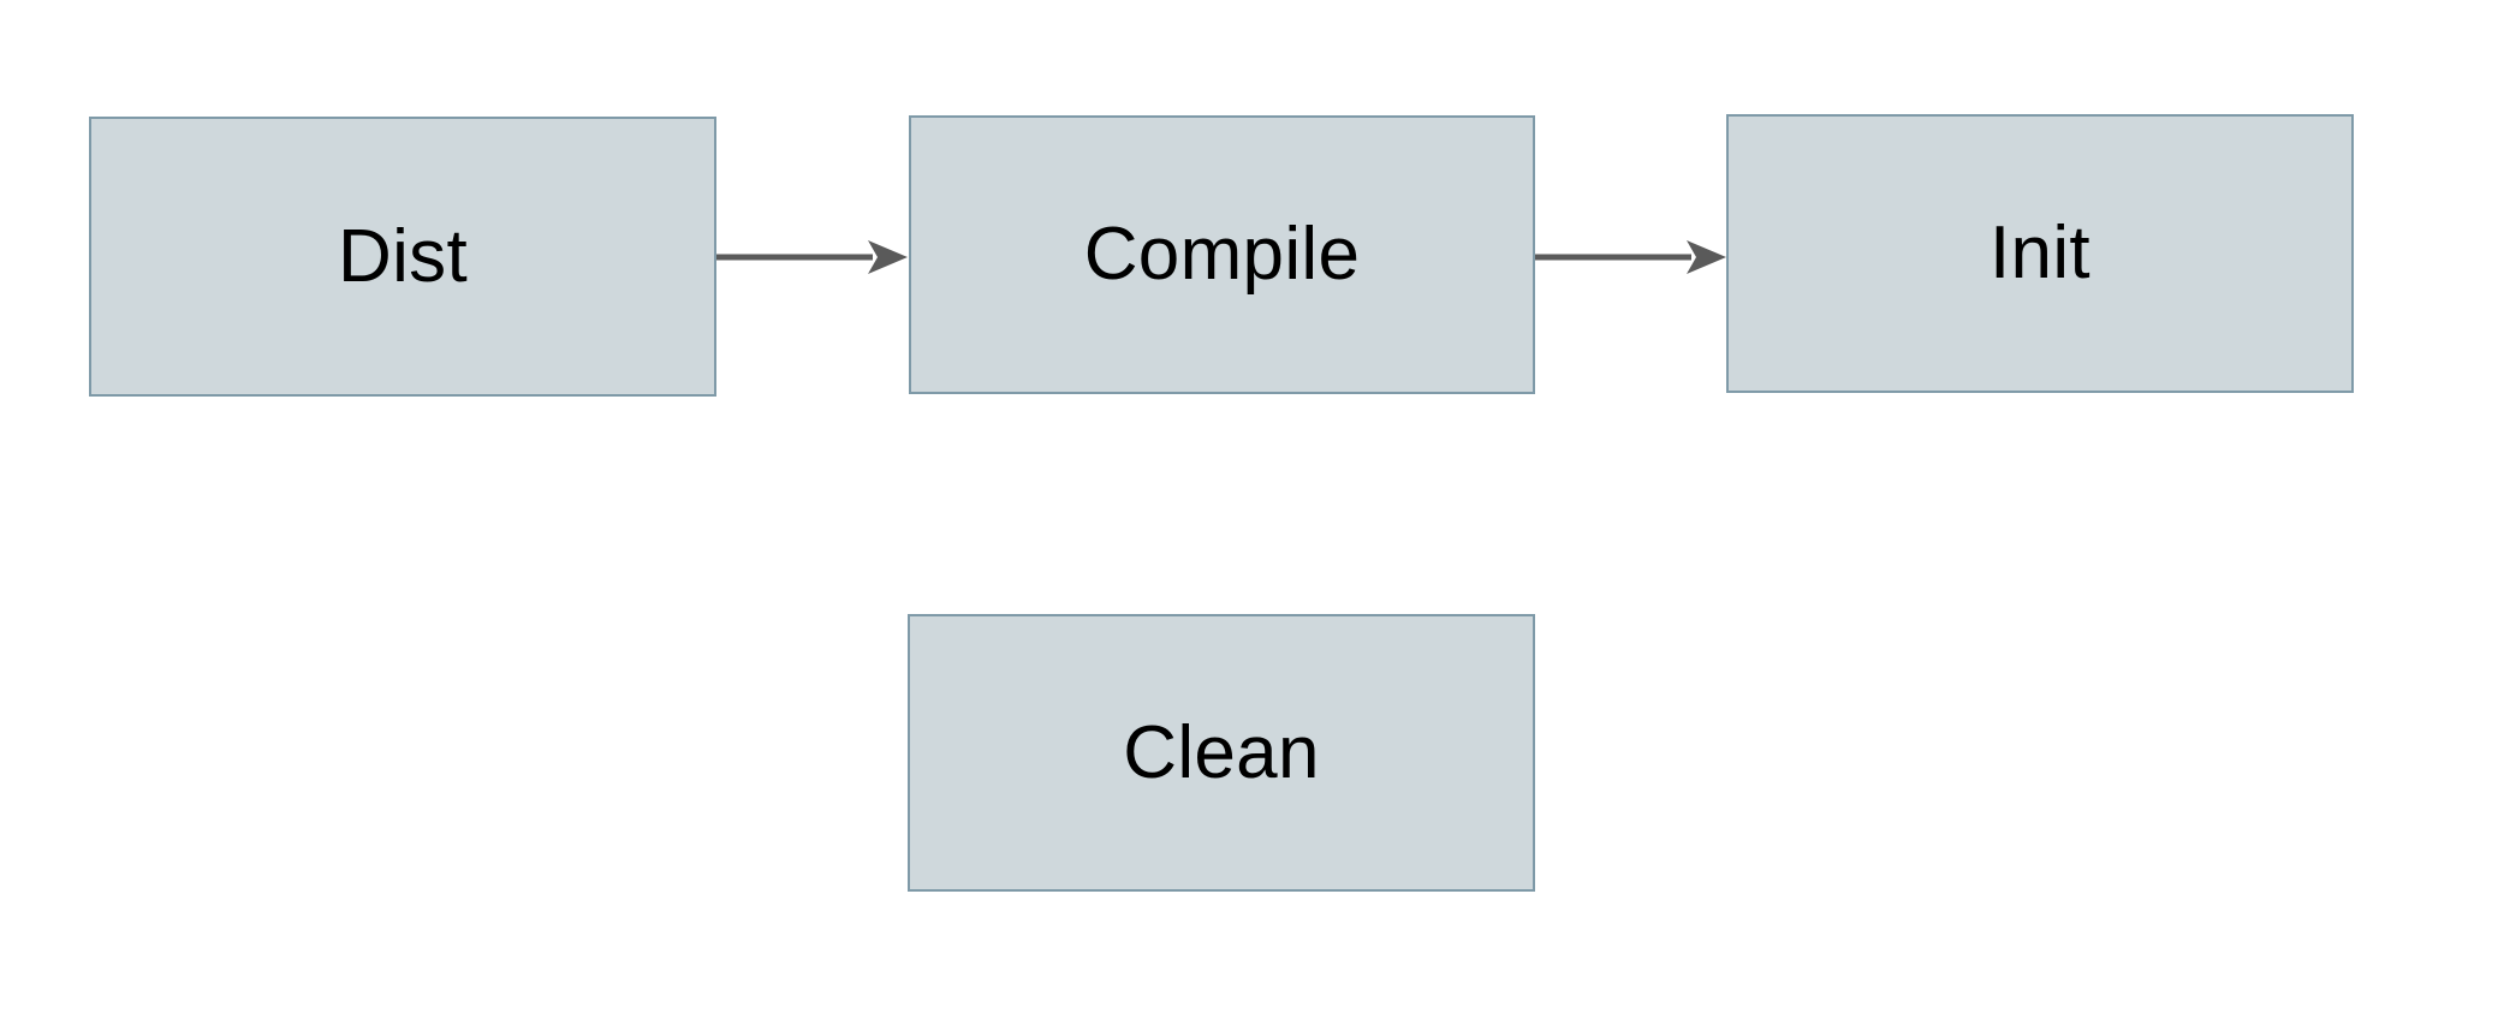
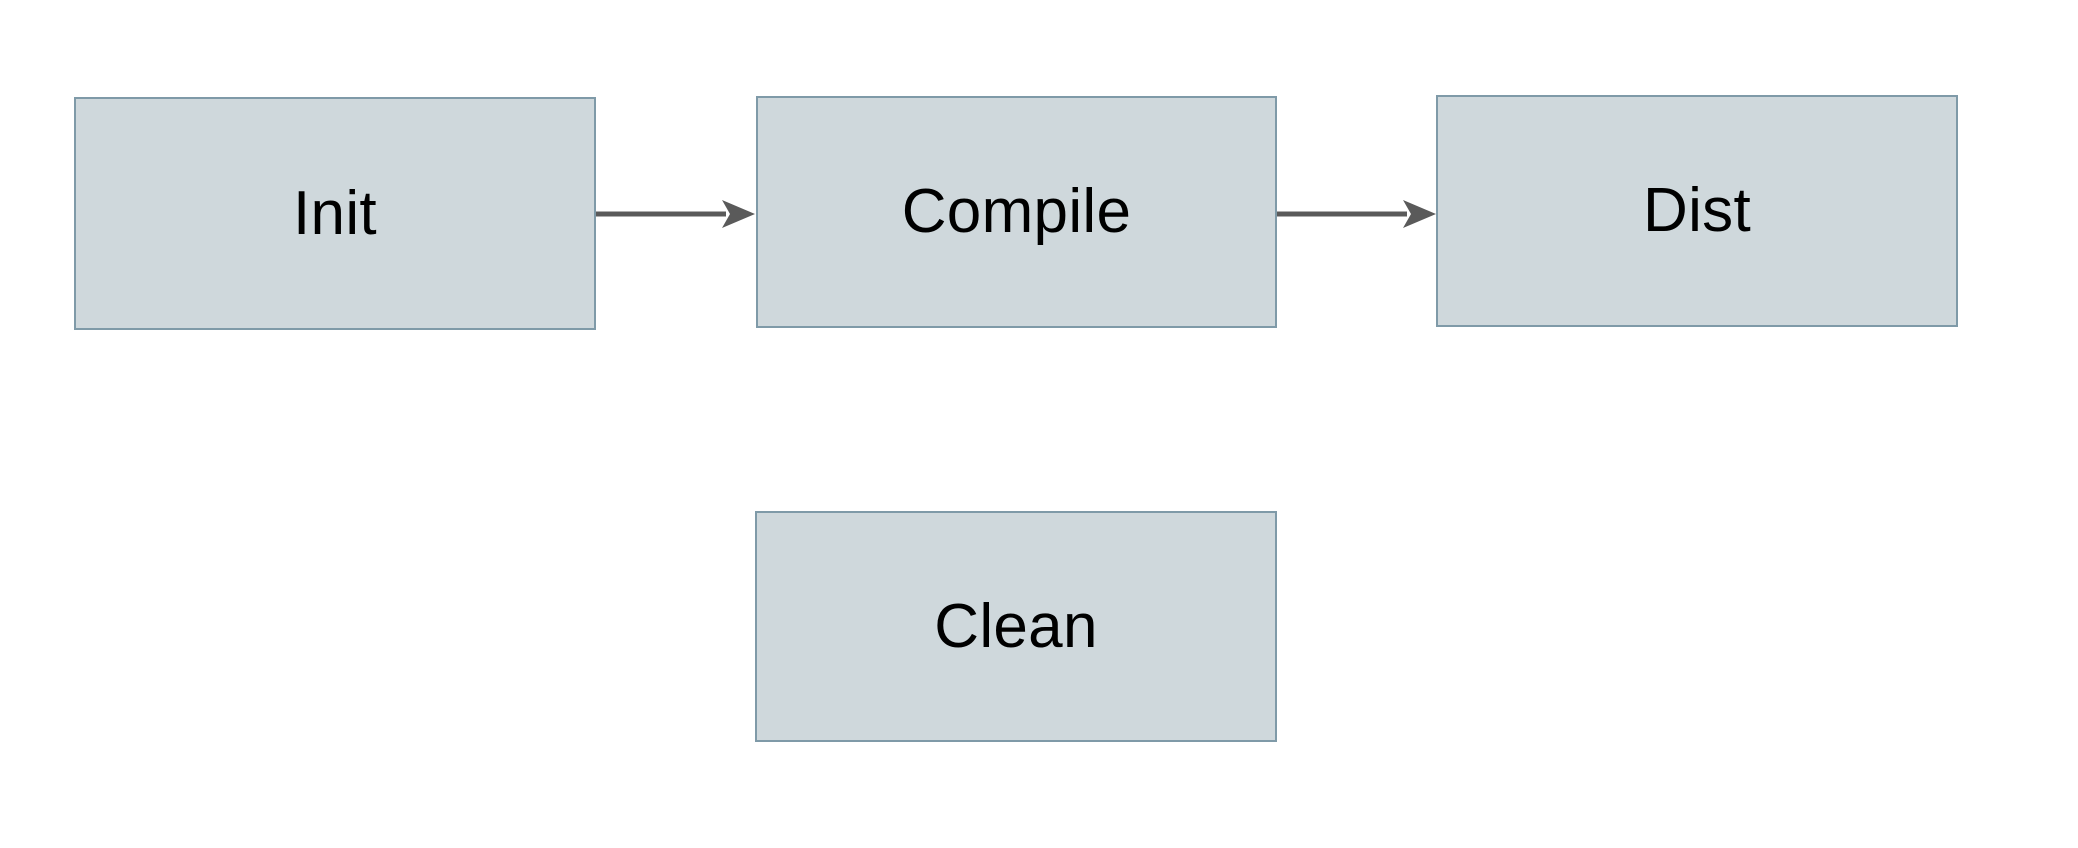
- Dist
+ Init
  Compile
- Init
+ Dist
  Clean
